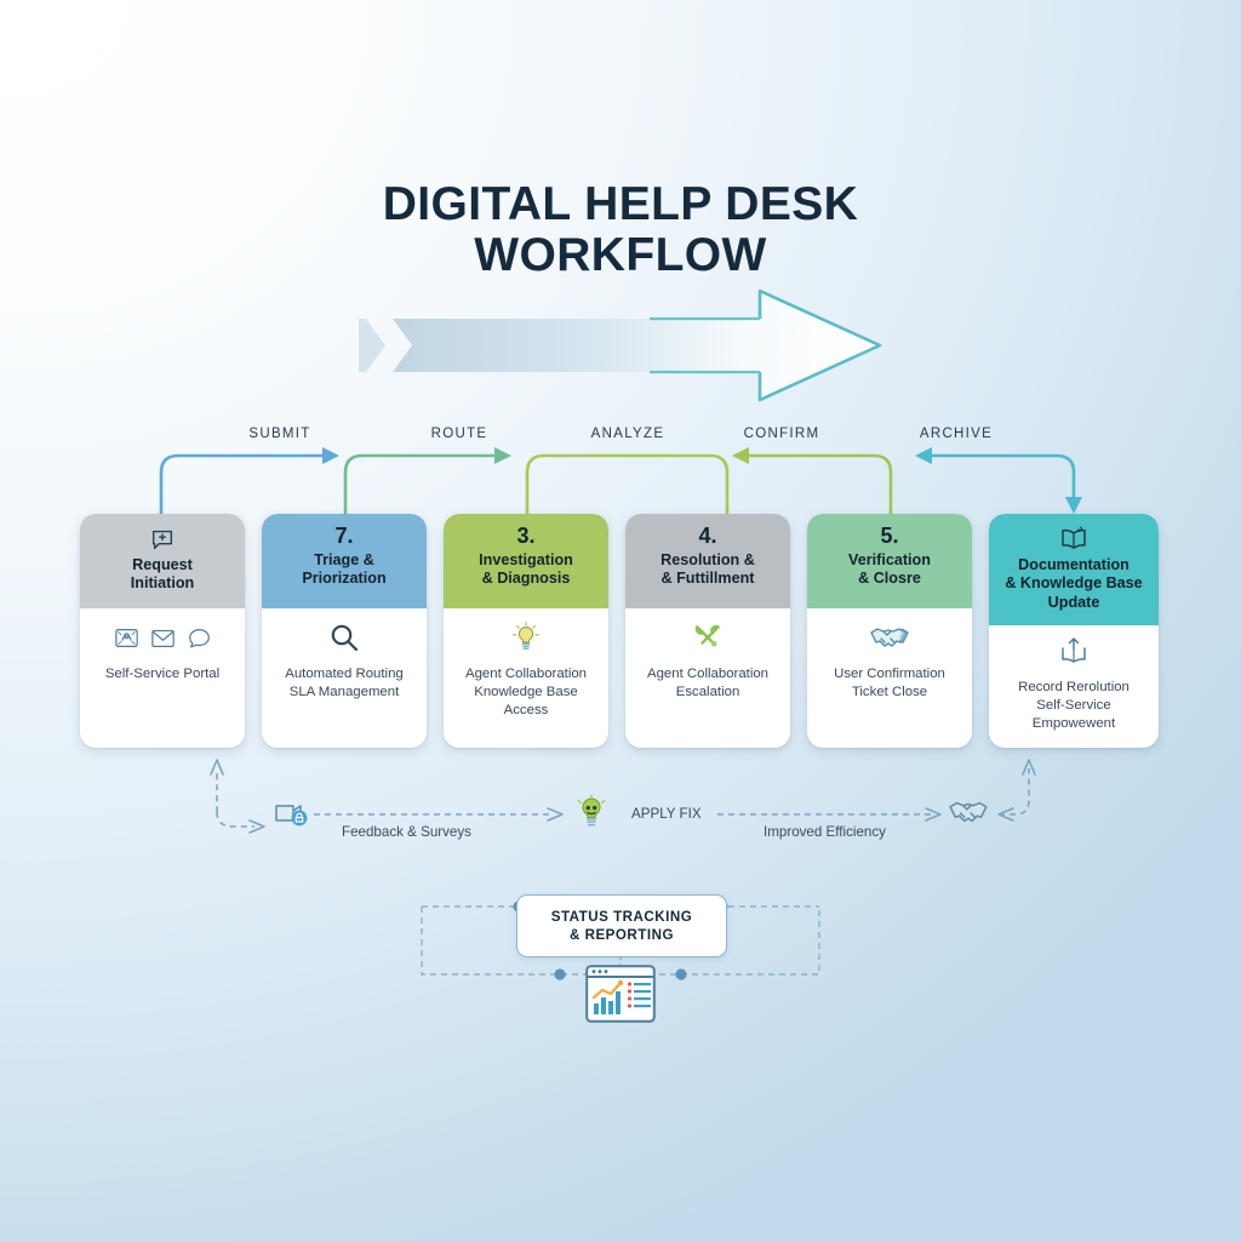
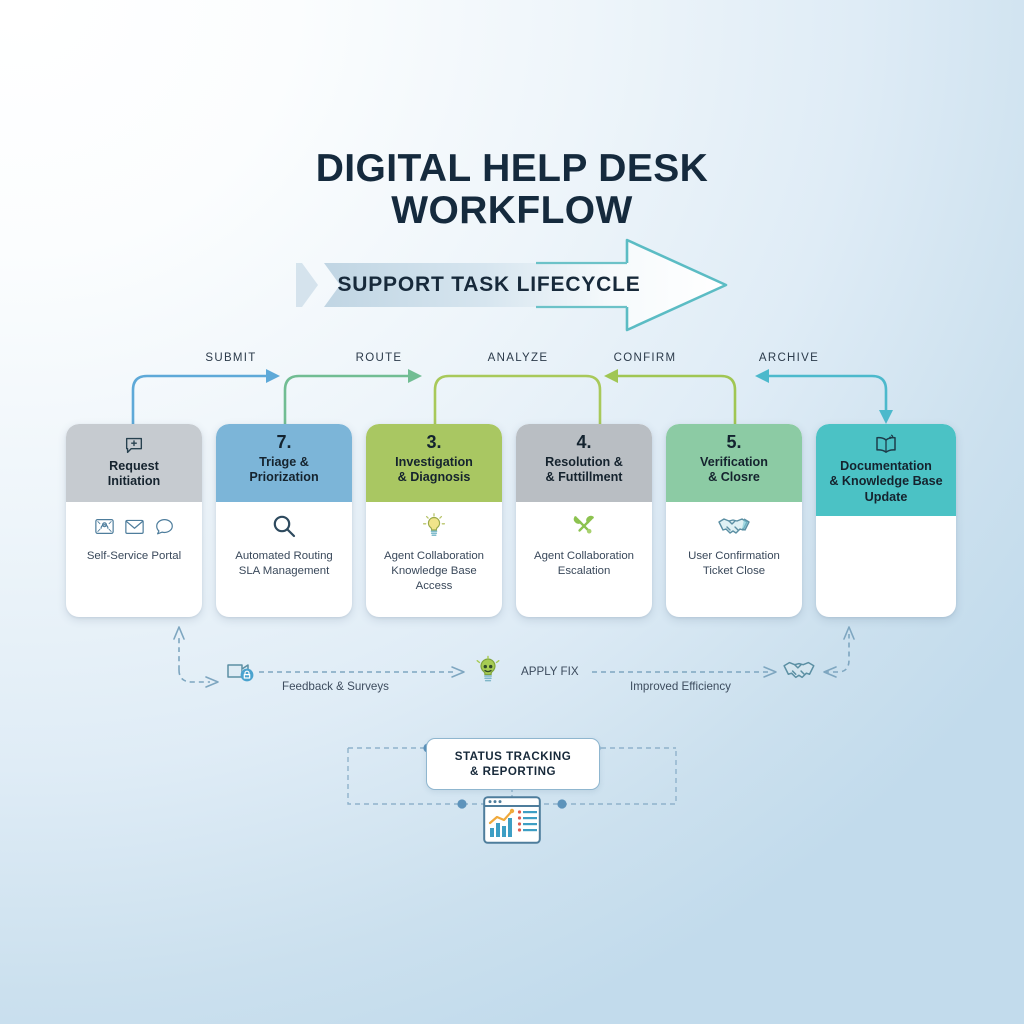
  DIGITAL HELP DESK
  WORKFLOW
+ SUPPORT TASK LIFECYCLE
  SUBMIT
  ROUTE
  ANALYZE
  CONFIRM
  ARCHIVE
  Request
  Initiation
  Self-Service Portal
  7.
  Triage &
  Priorization
  Automated Routing
  SLA Management
  3.
  Investigation
  & Diagnosis
  Agent Collaboration
  Knowledge Base
  Access
  4.
  Resolution &
  & Futtillment
  Agent Collaboration
  Escalation
  5.
  Verification
  & Closre
  User Confirmation
  Ticket Close
  Documentation
  & Knowledge Base
  Update
- Record Rerolution
- Self-Service
- Empowewent
  Feedback & Surveys
  APPLY FIX
  Improved Efficiency
  STATUS TRACKING
  & REPORTING
